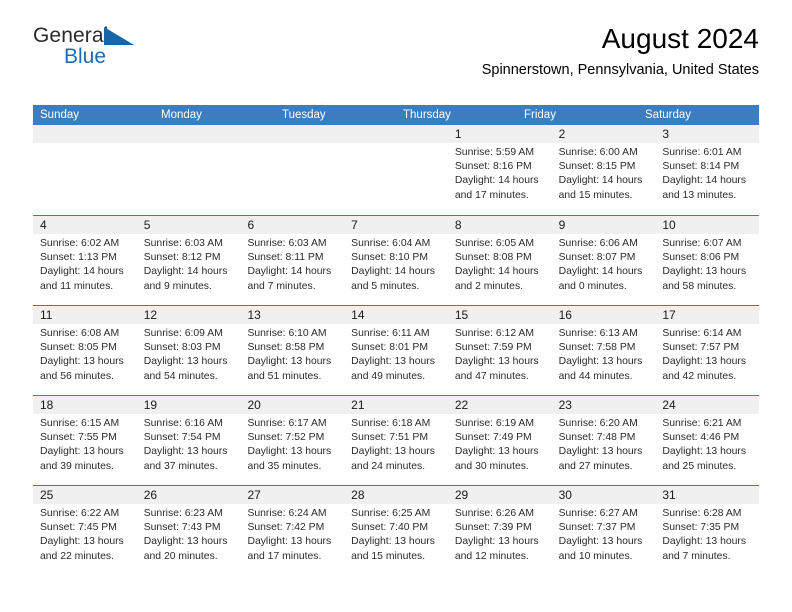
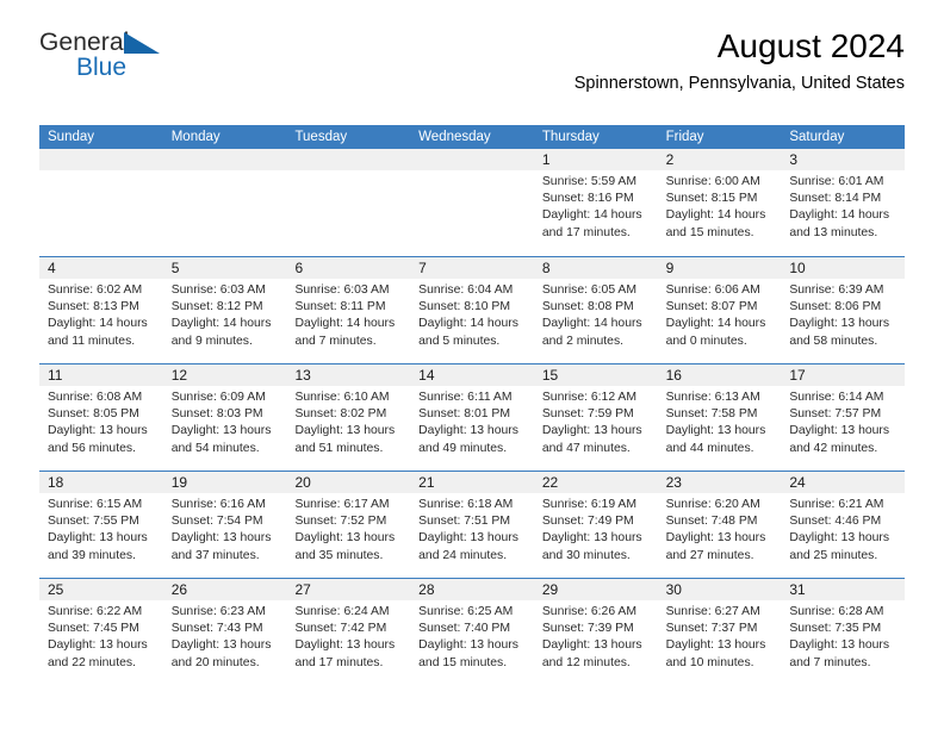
  General
  Blue
  August 2024
  Spinnerstown, Pennsylvania, United States
  Sunday
  Monday
  Tuesday
+ Wednesday
  Thursday
  Friday
  Saturday
  1
  Sunrise: 5:59 AM
  Sunset: 8:16 PM
  Daylight: 14 hours
  and 17 minutes.
  2
  Sunrise: 6:00 AM
  Sunset: 8:15 PM
  Daylight: 14 hours
  and 15 minutes.
  3
  Sunrise: 6:01 AM
  Sunset: 8:14 PM
  Daylight: 14 hours
  and 13 minutes.
  4
  Sunrise: 6:02 AM
- Sunset: 1:13 PM
+ Sunset: 8:13 PM
  Daylight: 14 hours
  and 11 minutes.
  5
  Sunrise: 6:03 AM
  Sunset: 8:12 PM
  Daylight: 14 hours
  and 9 minutes.
  6
  Sunrise: 6:03 AM
  Sunset: 8:11 PM
  Daylight: 14 hours
  and 7 minutes.
  7
  Sunrise: 6:04 AM
  Sunset: 8:10 PM
  Daylight: 14 hours
  and 5 minutes.
  8
  Sunrise: 6:05 AM
  Sunset: 8:08 PM
  Daylight: 14 hours
  and 2 minutes.
  9
  Sunrise: 6:06 AM
  Sunset: 8:07 PM
  Daylight: 14 hours
  and 0 minutes.
  10
- Sunrise: 6:07 AM
+ Sunrise: 6:39 AM
  Sunset: 8:06 PM
  Daylight: 13 hours
  and 58 minutes.
  11
  Sunrise: 6:08 AM
  Sunset: 8:05 PM
  Daylight: 13 hours
  and 56 minutes.
  12
  Sunrise: 6:09 AM
  Sunset: 8:03 PM
  Daylight: 13 hours
  and 54 minutes.
  13
  Sunrise: 6:10 AM
- Sunset: 8:58 PM
+ Sunset: 8:02 PM
  Daylight: 13 hours
  and 51 minutes.
  14
  Sunrise: 6:11 AM
  Sunset: 8:01 PM
  Daylight: 13 hours
  and 49 minutes.
  15
  Sunrise: 6:12 AM
  Sunset: 7:59 PM
  Daylight: 13 hours
  and 47 minutes.
  16
  Sunrise: 6:13 AM
  Sunset: 7:58 PM
  Daylight: 13 hours
  and 44 minutes.
  17
  Sunrise: 6:14 AM
  Sunset: 7:57 PM
  Daylight: 13 hours
  and 42 minutes.
  18
  Sunrise: 6:15 AM
  Sunset: 7:55 PM
  Daylight: 13 hours
  and 39 minutes.
  19
  Sunrise: 6:16 AM
  Sunset: 7:54 PM
  Daylight: 13 hours
  and 37 minutes.
  20
  Sunrise: 6:17 AM
  Sunset: 7:52 PM
  Daylight: 13 hours
  and 35 minutes.
  21
  Sunrise: 6:18 AM
  Sunset: 7:51 PM
  Daylight: 13 hours
  and 24 minutes.
  22
  Sunrise: 6:19 AM
  Sunset: 7:49 PM
  Daylight: 13 hours
  and 30 minutes.
  23
  Sunrise: 6:20 AM
  Sunset: 7:48 PM
  Daylight: 13 hours
  and 27 minutes.
  24
  Sunrise: 6:21 AM
  Sunset: 4:46 PM
  Daylight: 13 hours
  and 25 minutes.
  25
  Sunrise: 6:22 AM
  Sunset: 7:45 PM
  Daylight: 13 hours
  and 22 minutes.
  26
  Sunrise: 6:23 AM
  Sunset: 7:43 PM
  Daylight: 13 hours
  and 20 minutes.
  27
  Sunrise: 6:24 AM
  Sunset: 7:42 PM
  Daylight: 13 hours
  and 17 minutes.
  28
  Sunrise: 6:25 AM
  Sunset: 7:40 PM
  Daylight: 13 hours
  and 15 minutes.
  29
  Sunrise: 6:26 AM
  Sunset: 7:39 PM
  Daylight: 13 hours
  and 12 minutes.
  30
  Sunrise: 6:27 AM
  Sunset: 7:37 PM
  Daylight: 13 hours
  and 10 minutes.
  31
  Sunrise: 6:28 AM
  Sunset: 7:35 PM
  Daylight: 13 hours
  and 7 minutes.
